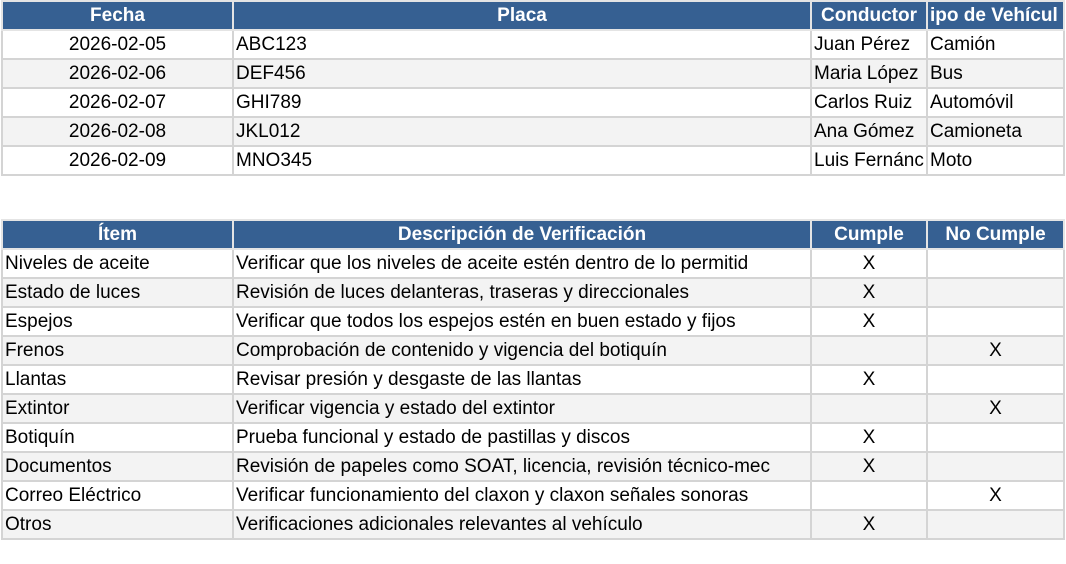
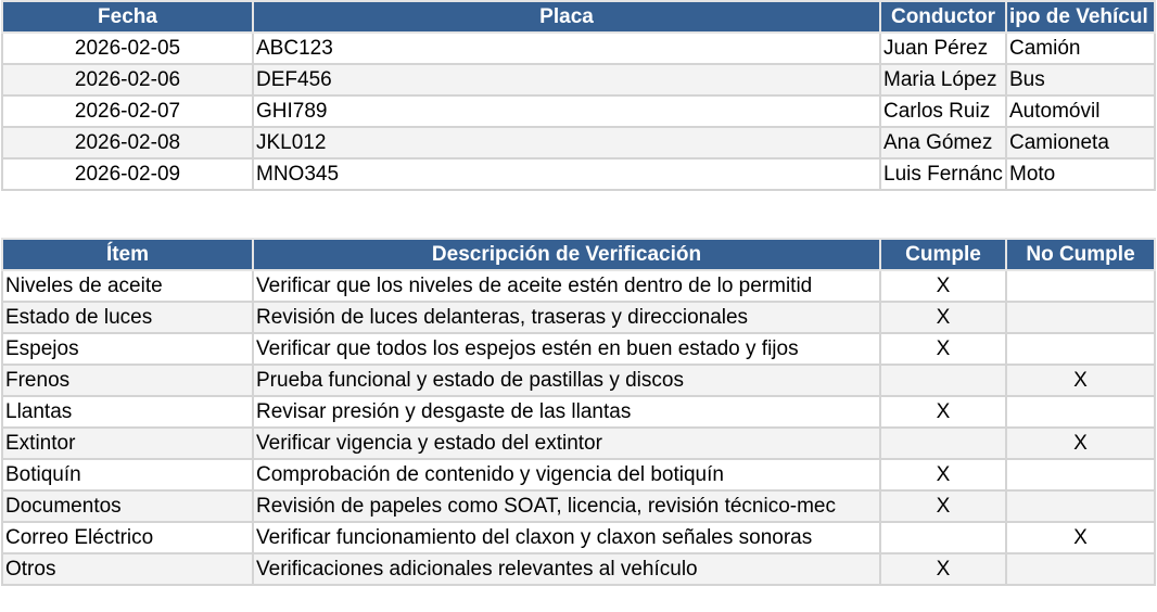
  Fecha	Placa	Conductor	ipo de Vehícul
  2026-02-05	ABC123	Juan Pérez	Camión
  2026-02-06	DEF456	Maria López	Bus
  2026-02-07	GHI789	Carlos Ruiz	Automóvil
  2026-02-08	JKL012	Ana Gómez	Camioneta
  2026-02-09	MNO345	Luis Fernánc	Moto
  Ítem	Descripción de Verificación	Cumple	No Cumple
  Niveles de aceite	Verificar que los niveles de aceite estén dentro de lo permitid	X
  Estado de luces	Revisión de luces delanteras, traseras y direccionales	X
  Espejos	Verificar que todos los espejos estén en buen estado y fijos	X
- Frenos	Comprobación de contenido y vigencia del botiquín		X
+ Frenos	Prueba funcional y estado de pastillas y discos		X
  Llantas	Revisar presión y desgaste de las llantas	X
  Extintor	Verificar vigencia y estado del extintor		X
- Botiquín	Prueba funcional y estado de pastillas y discos	X
+ Botiquín	Comprobación de contenido y vigencia del botiquín	X
  Documentos	Revisión de papeles como SOAT, licencia, revisión técnico-mec	X
  Correo Eléctrico	Verificar funcionamiento del claxon y claxon señales sonoras		X
  Otros	Verificaciones adicionales relevantes al vehículo	X
